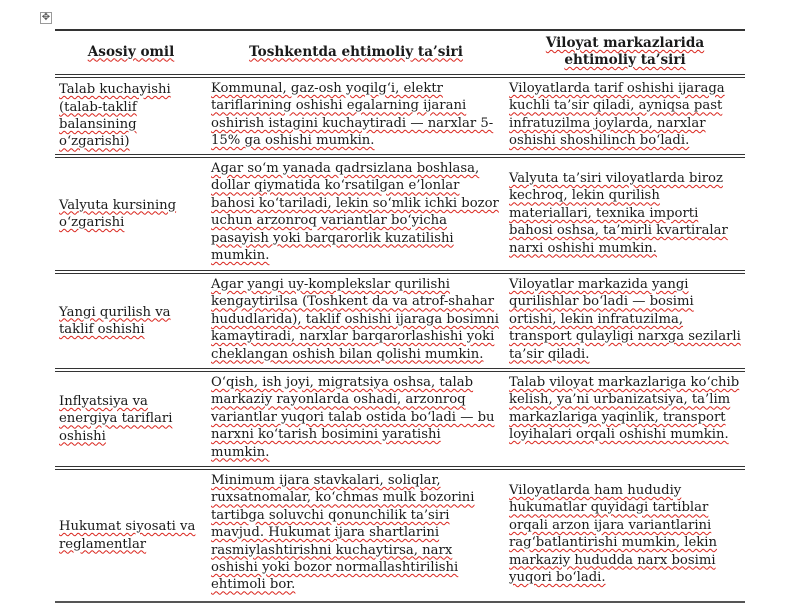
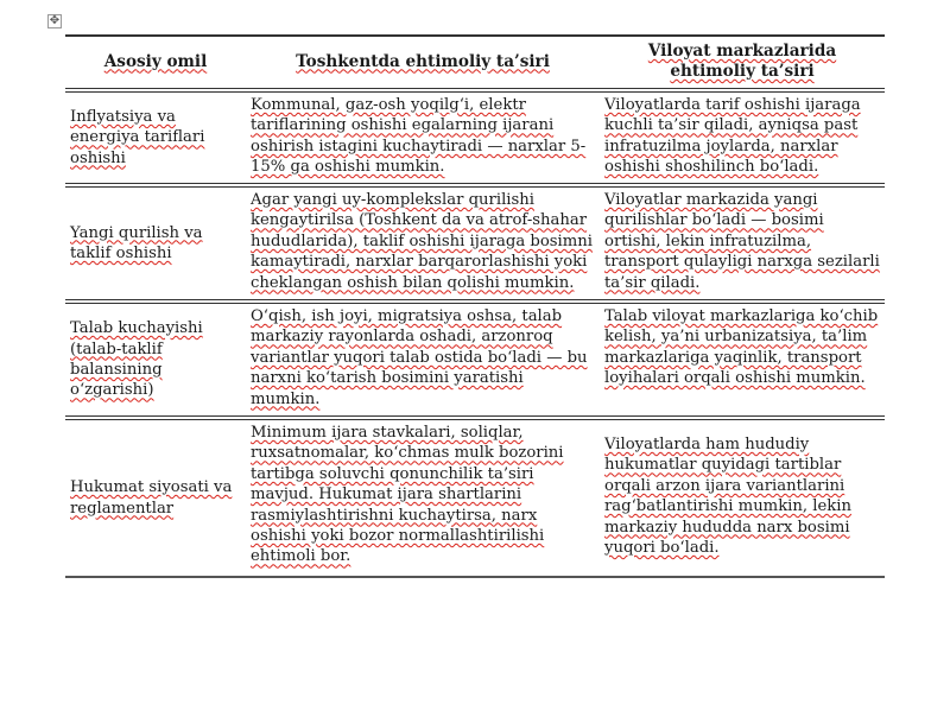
  ✥
  Asosiy omil	Toshkentda ehtimoliy ta’siri	Viloyat markazlarida ehtimoliy ta’siri
- Talab kuchayishi (talab-taklif balansining o‘zgarishi)	Kommunal, gaz-osh yoqilg‘i, elektr tariflarining oshishi egalarning ijarani oshirish istagini kuchaytiradi — narxlar 5-15% ga oshishi mumkin.	Viloyatlarda tarif oshishi ijaraga kuchli ta’sir qiladi, ayniqsa past infratuzilma joylarda, narxlar oshishi shoshilinch bo‘ladi.
+ Inflyatsiya va energiya tariflari oshishi	Kommunal, gaz-osh yoqilg‘i, elektr tariflarining oshishi egalarning ijarani oshirish istagini kuchaytiradi — narxlar 5-15% ga oshishi mumkin.	Viloyatlarda tarif oshishi ijaraga kuchli ta’sir qiladi, ayniqsa past infratuzilma joylarda, narxlar oshishi shoshilinch bo‘ladi.
- Valyuta kursining o‘zgarishi	Agar so‘m yanada qadrsizlana boshlasa, dollar qiymatida ko‘rsatilgan e’lonlar bahosi ko‘tariladi, lekin so‘mlik ichki bozor uchun arzonroq variantlar bo‘yicha pasayish yoki barqarorlik kuzatilishi mumkin.	Valyuta ta’siri viloyatlarda biroz kechroq, lekin qurilish materiallari, texnika importi bahosi oshsa, ta’mirli kvartiralar narxi oshishi mumkin.
  Yangi qurilish va taklif oshishi	Agar yangi uy-komplekslar qurilishi kengaytirilsa (Toshkent da va atrof-shahar hududlarida), taklif oshishi ijaraga bosimni kamaytiradi, narxlar barqarorlashishi yoki cheklangan oshish bilan qolishi mumkin.	Viloyatlar markazida yangi qurilishlar bo‘ladi — bosimi ortishi, lekin infratuzilma, transport qulayligi narxga sezilarli ta’sir qiladi.
- Inflyatsiya va energiya tariflari oshishi	O‘qish, ish joyi, migratsiya oshsa, talab markaziy rayonlarda oshadi, arzonroq variantlar yuqori talab ostida bo‘ladi — bu narxni ko‘tarish bosimini yaratishi mumkin.	Talab viloyat markazlariga ko‘chib kelish, ya’ni urbanizatsiya, ta’lim markazlariga yaqinlik, transport loyihalari orqali oshishi mumkin.
+ Talab kuchayishi (talab-taklif balansining o‘zgarishi)	O‘qish, ish joyi, migratsiya oshsa, talab markaziy rayonlarda oshadi, arzonroq variantlar yuqori talab ostida bo‘ladi — bu narxni ko‘tarish bosimini yaratishi mumkin.	Talab viloyat markazlariga ko‘chib kelish, ya’ni urbanizatsiya, ta’lim markazlariga yaqinlik, transport loyihalari orqali oshishi mumkin.
  Hukumat siyosati va reglamentlar	Minimum ijara stavkalari, soliqlar, ruxsatnomalar, ko‘chmas mulk bozorini tartibga soluvchi qonunchilik ta’siri mavjud. Hukumat ijara shartlarini rasmiylashtirishni kuchaytirsa, narx oshishi yoki bozor normallashtirilishi ehtimoli bor.	Viloyatlarda ham hududiy hukumatlar quyidagi tartiblar orqali arzon ijara variantlarini rag‘batlantirishi mumkin, lekin markaziy hududda narx bosimi yuqori bo‘ladi.
